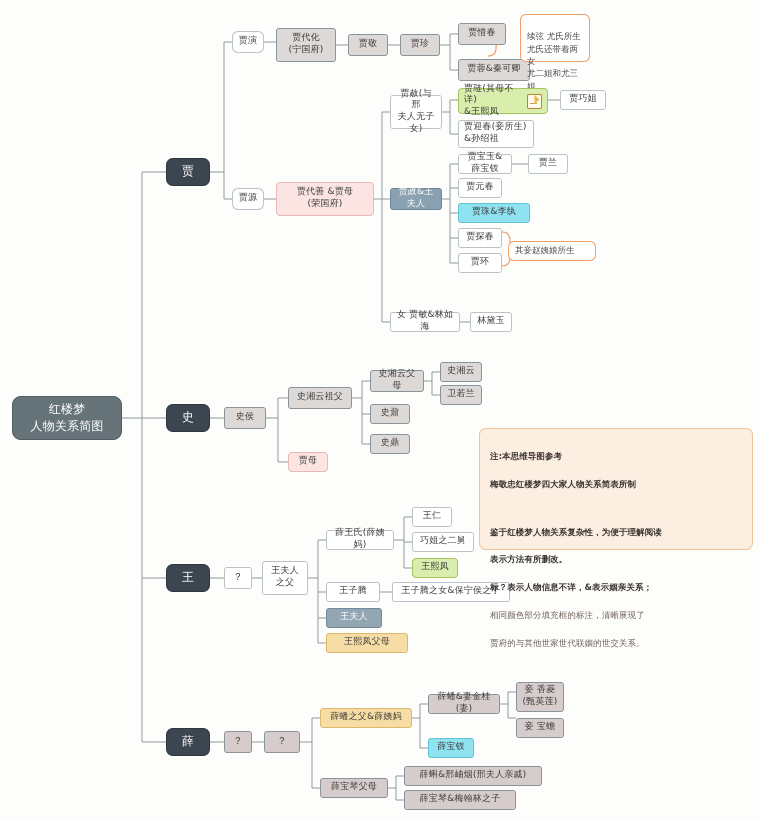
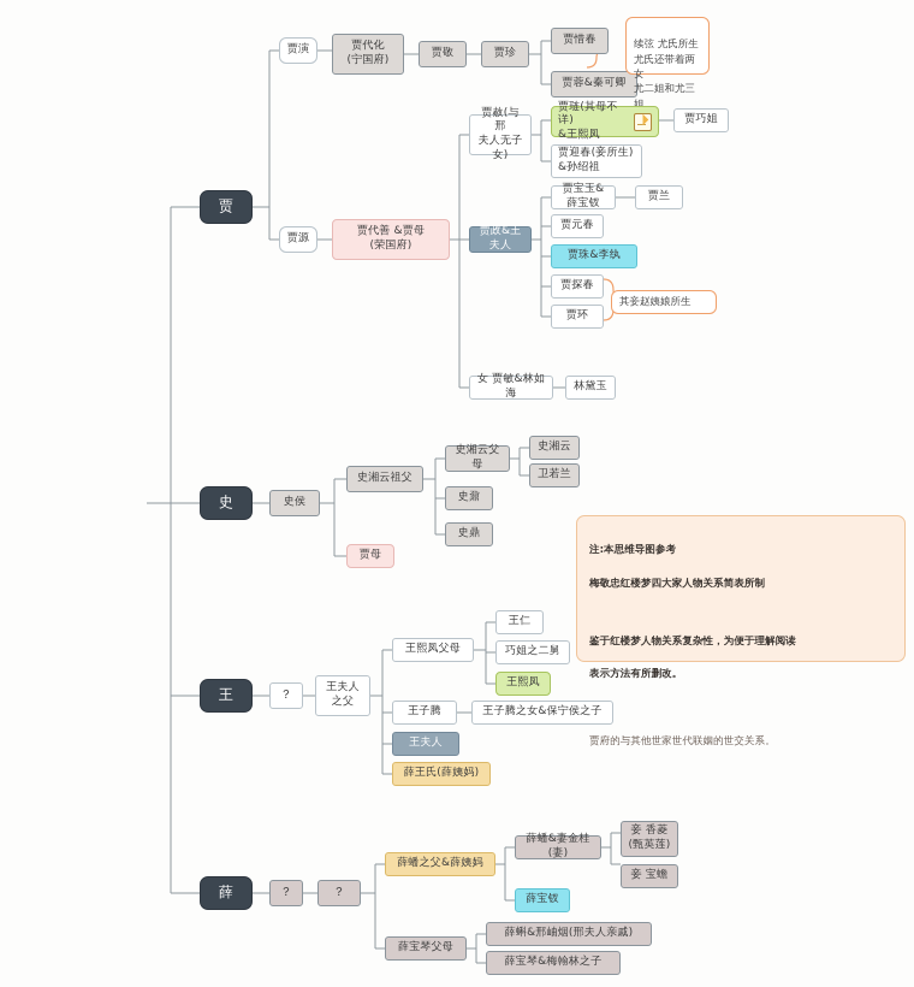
- 红楼梦
- 人物关系简图
  贾
  史
  王
  薛
  贾演
  贾源
  贾代化
  (宁国府)
  贾敬
  贾珍
  贾惜春
  贾蓉&秦可卿
  续弦 尤氏所生
  尤氏还带着两女
  尤二姐和尤三姐
  贾代善 &贾母
  (荣国府)
  贾赦(与邢
  夫人无子女)
  贾琏(其母不详)
  &王熙凤
  贾巧姐
  贾迎春(妾所生)
  &孙绍祖
  贾政&王夫人
  贾宝玉&薛宝钗
  贾兰
  贾元春
  贾珠&李纨
  贾探春
  贾环
  其妾赵姨娘所生
  女 贾敏&林如海
  林黛玉
  史侯
  史湘云祖父
  史湘云父母
  史湘云
  卫若兰
  史鼐
  史鼎
  贾母
  ？
  王夫人
  之父
- 薛王氏(薛姨妈)
+ 王熙凤父母
  王仁
  巧姐之二舅
  王熙凤
  王子腾
  王子腾之女&保宁侯之子
  王夫人
- 王熙凤父母
+ 薛王氏(薛姨妈)
  ？
  ？
  薛蟠之父&薛姨妈
  薛蟠&妻金桂(妻)
  妾 香菱
  (甄英莲)
  妾 宝蟾
  薛宝钗
  薛宝琴父母
  薛蝌&邢岫烟(邢夫人亲戚)
  薛宝琴&梅翰林之子
  注:本思维导图参考
  梅敬忠红楼梦四大家人物关系简表所制
  鉴于红楼梦人物关系复杂性，为便于理解阅读
  表示方法有所删改。
- 标？表示人物信息不详，&表示姻亲关系；
- 相同颜色部分填充框的标注，清晰展现了
  贾府的与其他世家世代联姻的世交关系。
